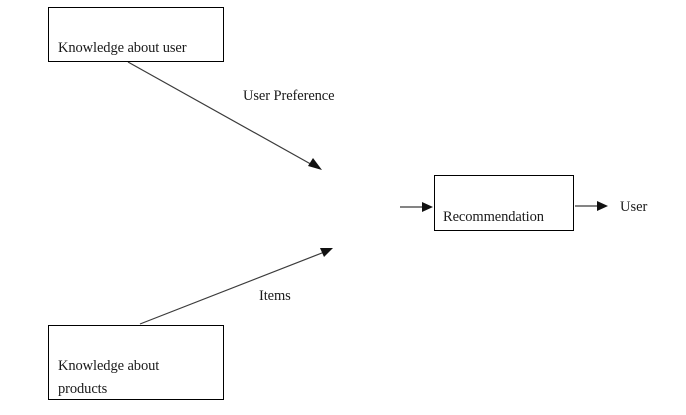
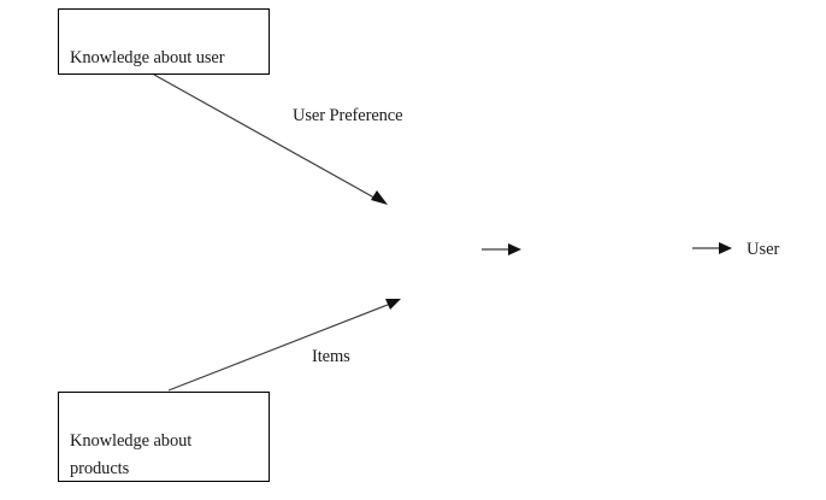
  Knowledge about user
- Recommendation
  Knowledge about
  products
  User Preference
  Items
  User
